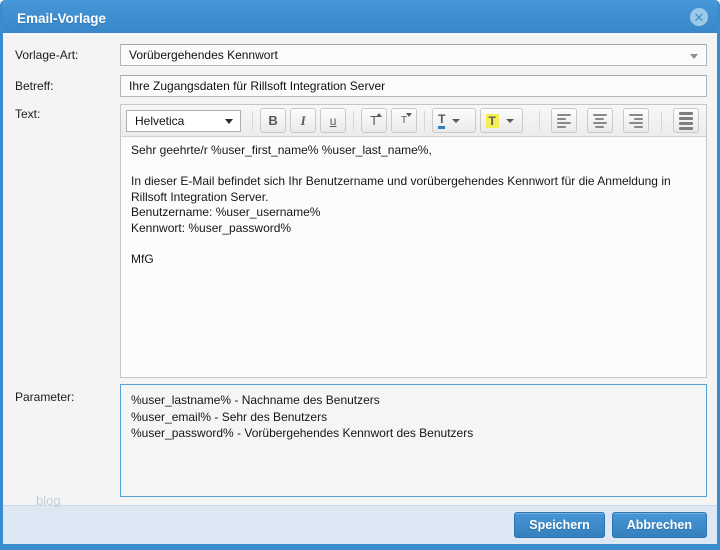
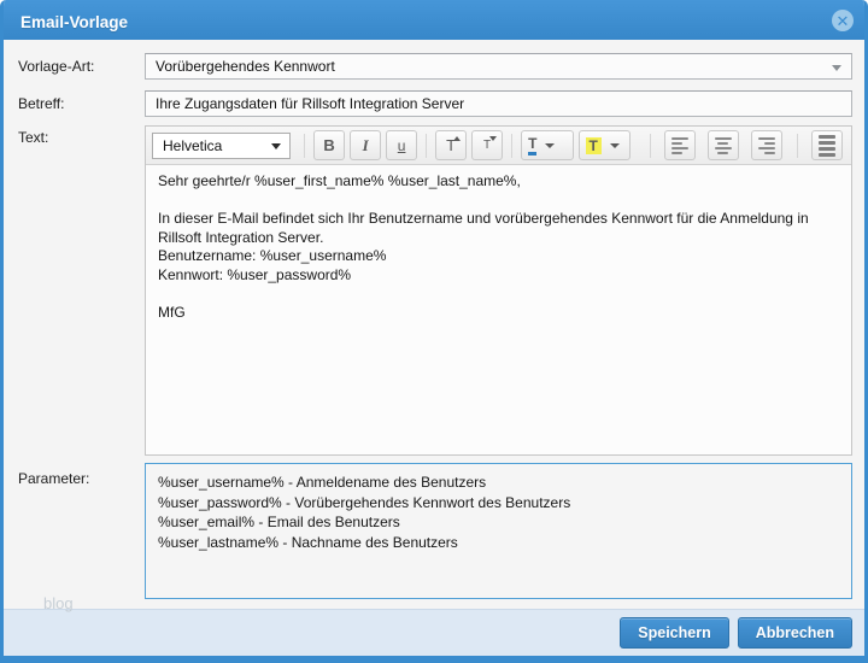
  Email-Vorlage
  ✕
  Vorlage-Art:
  Vorübergehendes Kennwort
  Betreff:
  Ihre Zugangsdaten für Rillsoft Integration Server
  Text:
  Helvetica
  B
  I
  u
  T
  T
  T
  T
  Sehr geehrte/r %user_first_name% %user_last_name%,
  In dieser E-Mail befindet sich Ihr Benutzername und vorübergehendes Kennwort für die Anmeldung in Rillsoft Integration Server.
  Benutzername: %user_username%
  Kennwort: %user_password%
  MfG
  Parameter:
+ %user_username% - Anmeldename des Benutzers
- %user_lastname% - Nachname des Benutzers
+ %user_password% - Vorübergehendes Kennwort des Benutzers
- %user_email% - Sehr des Benutzers
+ %user_email% - Email des Benutzers
- %user_password% - Vorübergehendes Kennwort des Benutzers
+ %user_lastname% - Nachname des Benutzers
  blog
  Speichern
  Abbrechen
